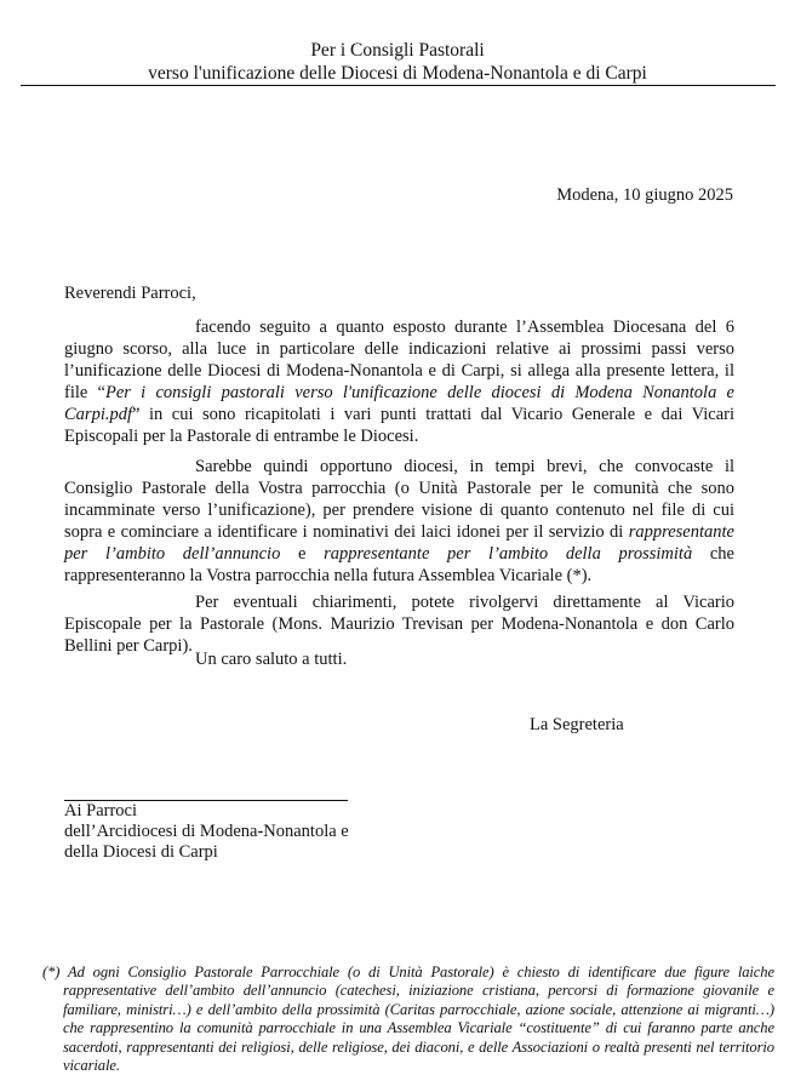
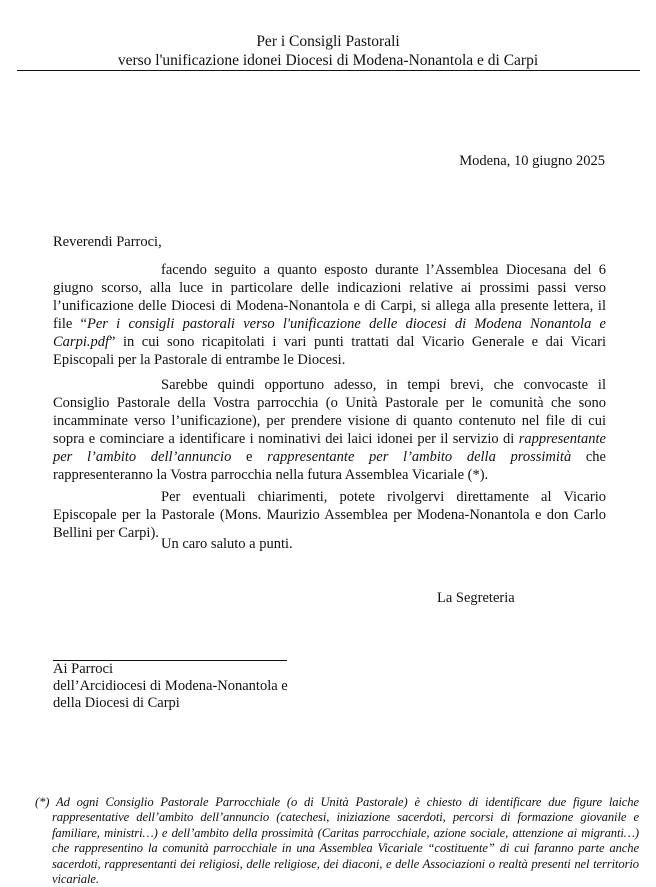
  Per i Consigli Pastorali
- verso l'unificazione delle Diocesi di Modena-Nonantola e di Carpi
+ verso l'unificazione idonei Diocesi di Modena-Nonantola e di Carpi
  Modena, 10 giugno 2025
  Reverendi Parroci,
  facendo seguito a quanto esposto durante l’Assemblea Diocesana del 6 giugno scorso, alla luce in particolare delle indicazioni relative ai prossimi passi verso l’unificazione delle Diocesi di Modena-Nonantola e di Carpi, si allega alla presente lettera, il file “Per i consigli pastorali verso l'unificazione delle diocesi di Modena Nonantola e Carpi.pdf” in cui sono ricapitolati i vari punti trattati dal Vicario Generale e dai Vicari Episcopali per la Pastorale di entrambe le Diocesi.
- Sarebbe quindi opportuno diocesi, in tempi brevi, che convocaste il Consiglio Pastorale della Vostra parrocchia (o Unità Pastorale per le comunità che sono incamminate verso l’unificazione), per prendere visione di quanto contenuto nel file di cui sopra e cominciare a identificare i nominativi dei laici idonei per il servizio di rappresentante per l’ambito dell’annuncio e rappresentante per l’ambito della prossimità che rappresenteranno la Vostra parrocchia nella futura Assemblea Vicariale (*).
+ Sarebbe quindi opportuno adesso, in tempi brevi, che convocaste il Consiglio Pastorale della Vostra parrocchia (o Unità Pastorale per le comunità che sono incamminate verso l’unificazione), per prendere visione di quanto contenuto nel file di cui sopra e cominciare a identificare i nominativi dei laici idonei per il servizio di rappresentante per l’ambito dell’annuncio e rappresentante per l’ambito della prossimità che rappresenteranno la Vostra parrocchia nella futura Assemblea Vicariale (*).
- Per eventuali chiarimenti, potete rivolgervi direttamente al Vicario Episcopale per la Pastorale (Mons. Maurizio Trevisan per Modena-Nonantola e don Carlo Bellini per Carpi).
+ Per eventuali chiarimenti, potete rivolgervi direttamente al Vicario Episcopale per la Pastorale (Mons. Maurizio Assemblea per Modena-Nonantola e don Carlo Bellini per Carpi).
- Un caro saluto a tutti.
+ Un caro saluto a punti.
  La Segreteria
  Ai Parroci
  dell’Arcidiocesi di Modena-Nonantola e
  della Diocesi di Carpi
- (*) Ad ogni Consiglio Pastorale Parrocchiale (o di Unità Pastorale) è chiesto di identificare due figure laiche rappresentative dell’ambito dell’annuncio (catechesi, iniziazione cristiana, percorsi di formazione giovanile e familiare, ministri…) e dell’ambito della prossimità (Caritas parrocchiale, azione sociale, attenzione ai migranti…) che rappresentino la comunità parrocchiale in una Assemblea Vicariale “costituente” di cui faranno parte anche sacerdoti, rappresentanti dei religiosi, delle religiose, dei diaconi, e delle Associazioni o realtà presenti nel territorio vicariale.
+ (*) Ad ogni Consiglio Pastorale Parrocchiale (o di Unità Pastorale) è chiesto di identificare due figure laiche rappresentative dell’ambito dell’annuncio (catechesi, iniziazione sacerdoti, percorsi di formazione giovanile e familiare, ministri…) e dell’ambito della prossimità (Caritas parrocchiale, azione sociale, attenzione ai migranti…) che rappresentino la comunità parrocchiale in una Assemblea Vicariale “costituente” di cui faranno parte anche sacerdoti, rappresentanti dei religiosi, delle religiose, dei diaconi, e delle Associazioni o realtà presenti nel territorio vicariale.
